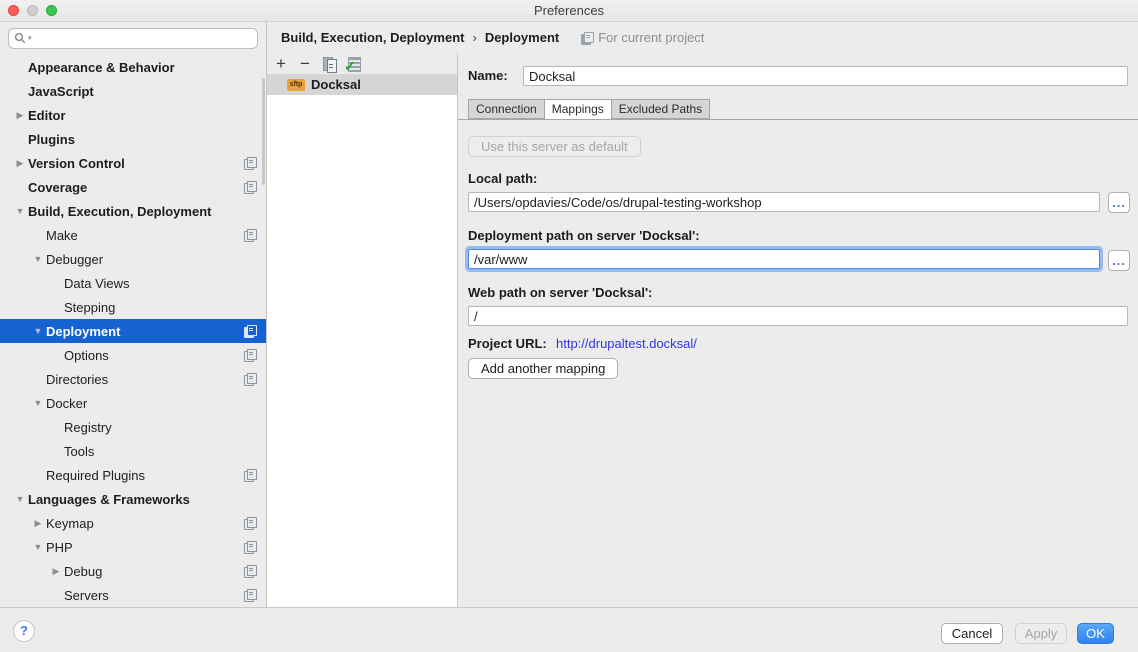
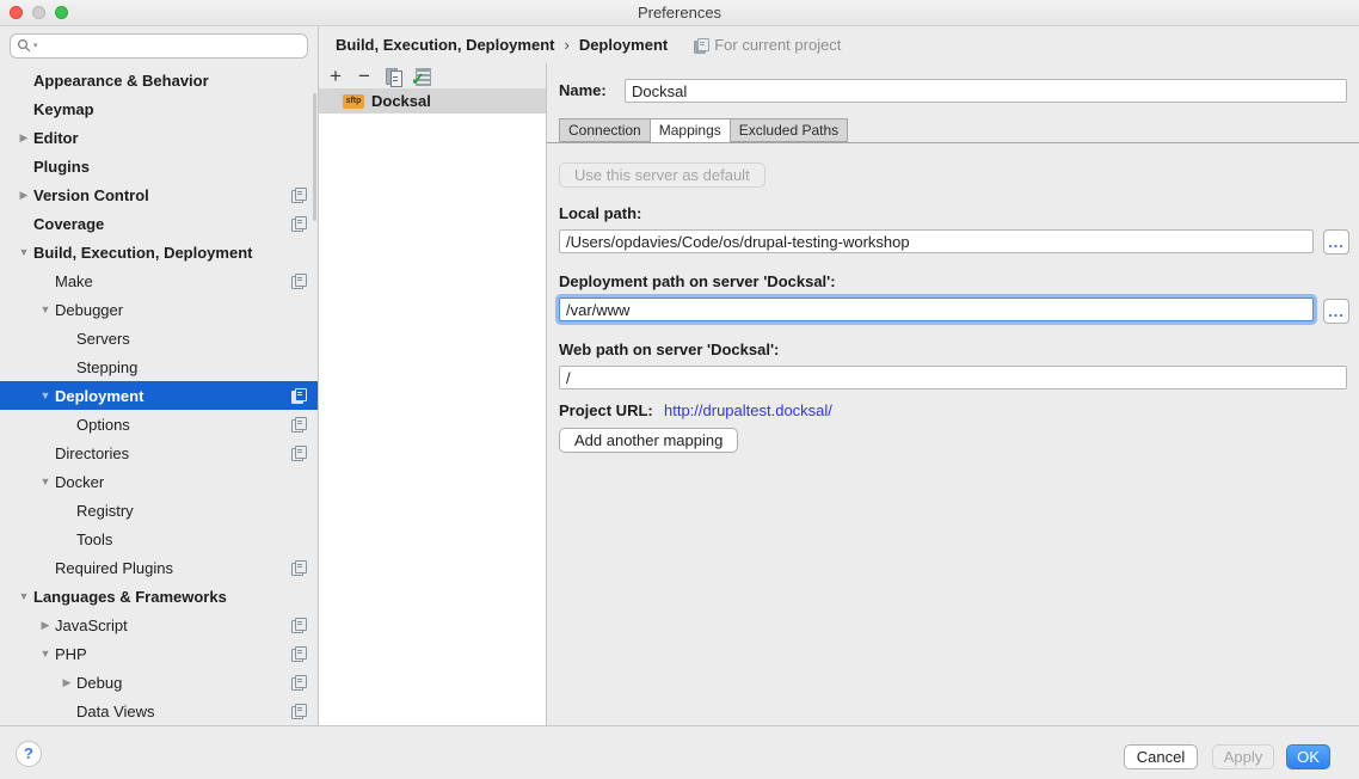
  Preferences
  Appearance & Behavior
- JavaScript
+ Keymap
  ▶
  Editor
  Plugins
  ▶
  Version Control
  Coverage
  ▼
  Build, Execution, Deployment
  Make
  ▼
  Debugger
- Data Views
+ Servers
  Stepping
  ▼
  Deployment
  Options
  Directories
  ▼
  Docker
  Registry
  Tools
  Required Plugins
  ▼
  Languages & Frameworks
  ▶
- Keymap
+ JavaScript
  ▼
  PHP
  ▶
  Debug
- Servers
+ Data Views
  Build, Execution, Deployment
  ›
  Deployment
  For current project
  +
  −
  Docksal
  Name:
  Docksal
  Connection
  Mappings
  Excluded Paths
  Use this server as default
  Local path:
  /Users/opdavies/Code/os/drupal-testing-workshop
  ...
  Deployment path on server 'Docksal':
  /var/www
  ...
  Web path on server 'Docksal':
  /
  Project URL:
  http://drupaltest.docksal/
  Add another mapping
  ?
  Cancel
  Apply
  OK
